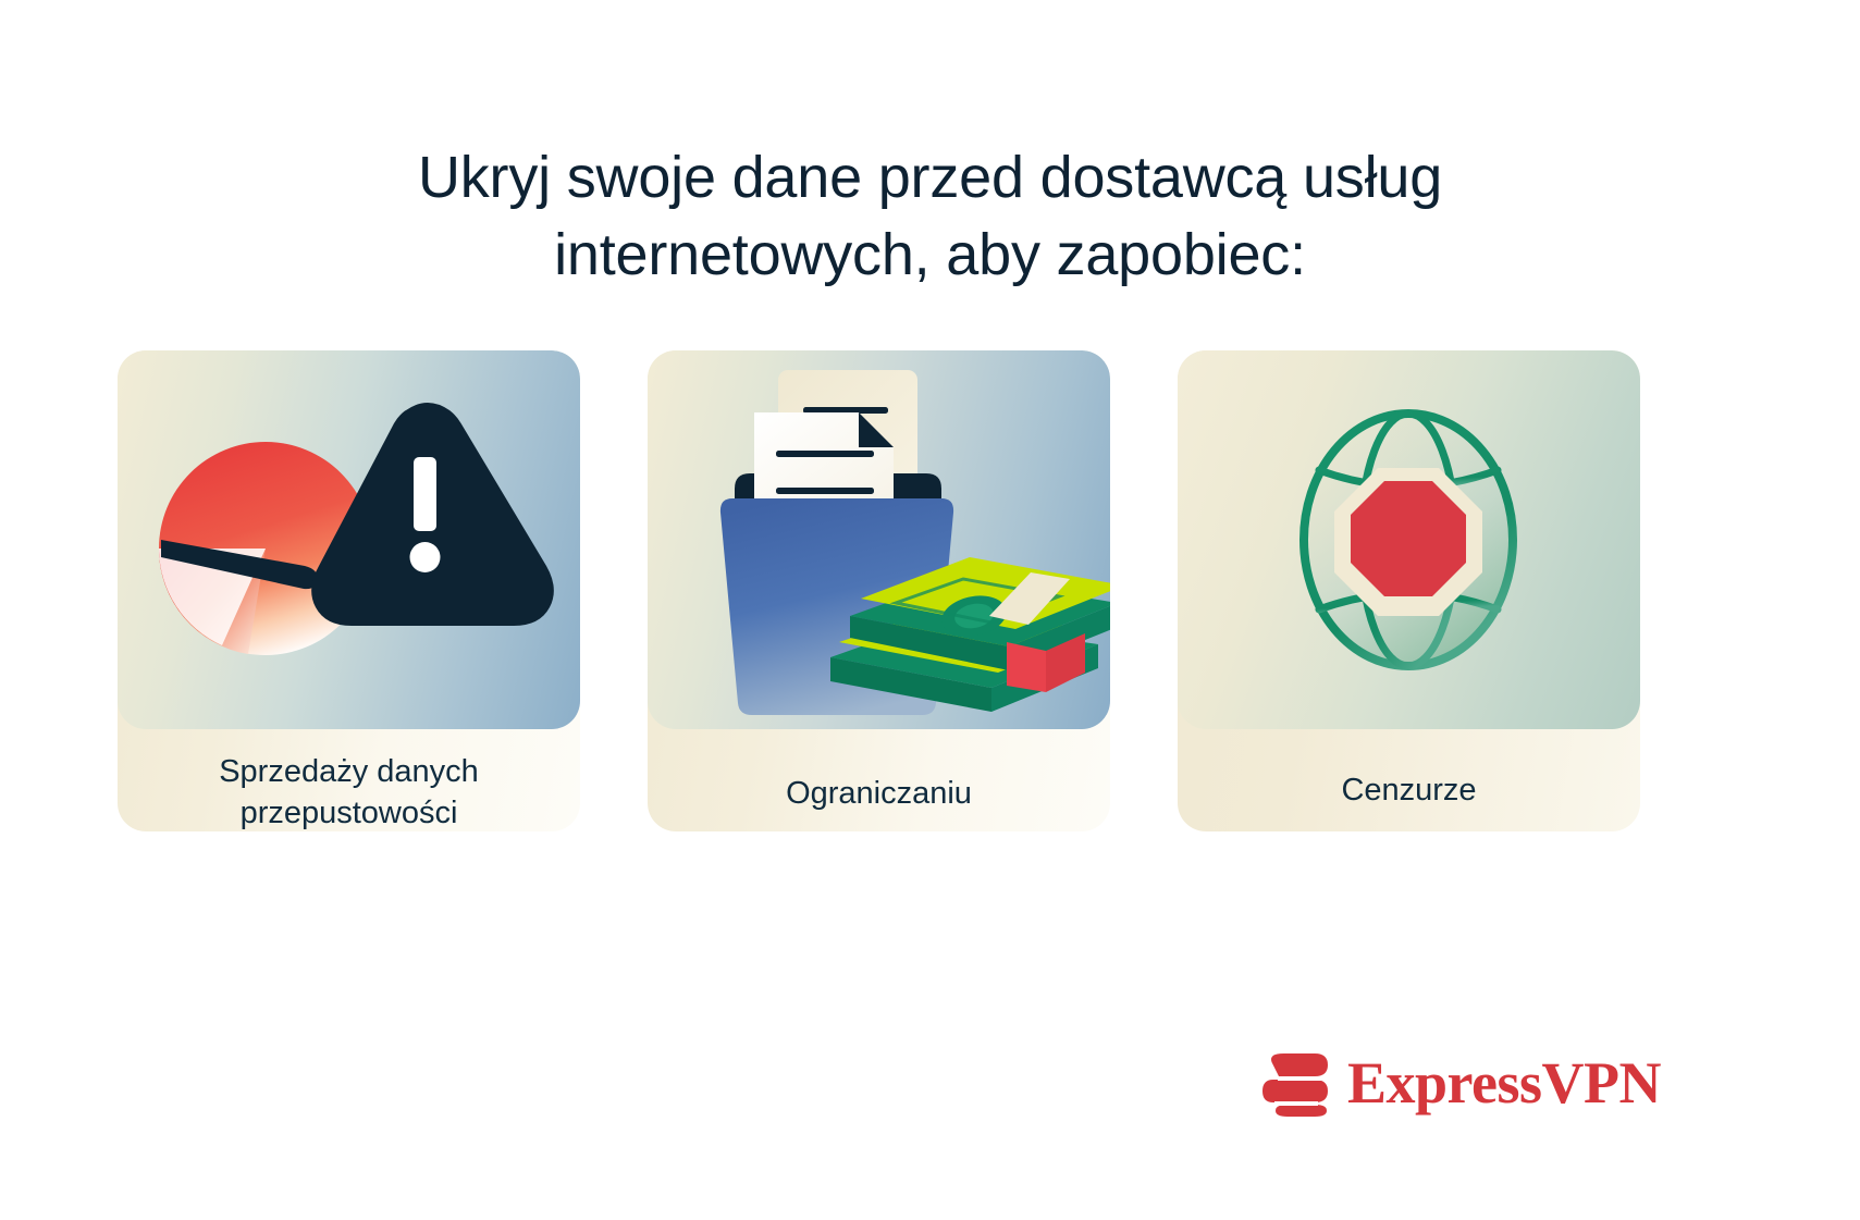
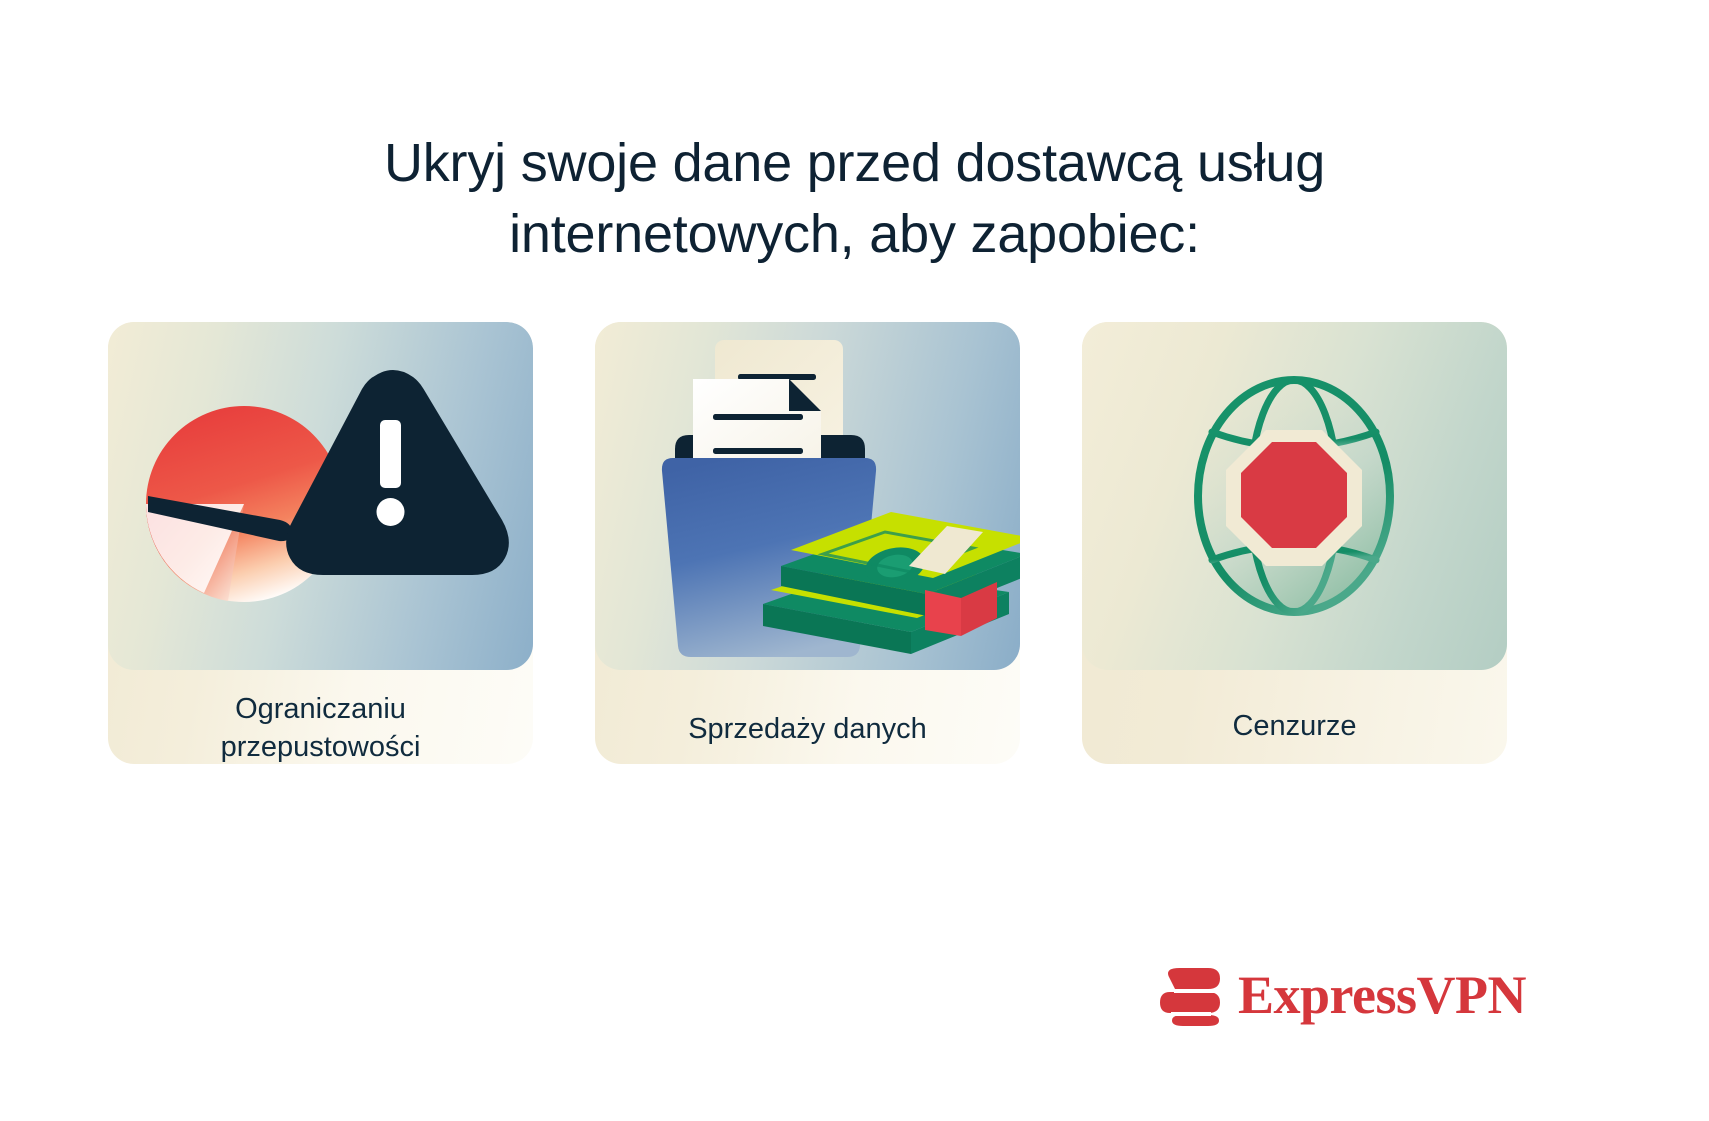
  Ukryj swoje dane przed dostawcą usług internetowych, aby zapobiec:
- Sprzedaży danych
+ Ograniczaniu
  przepustowości
- Ograniczaniu
+ Sprzedaży danych
  Cenzurze
  ExpressVPN
